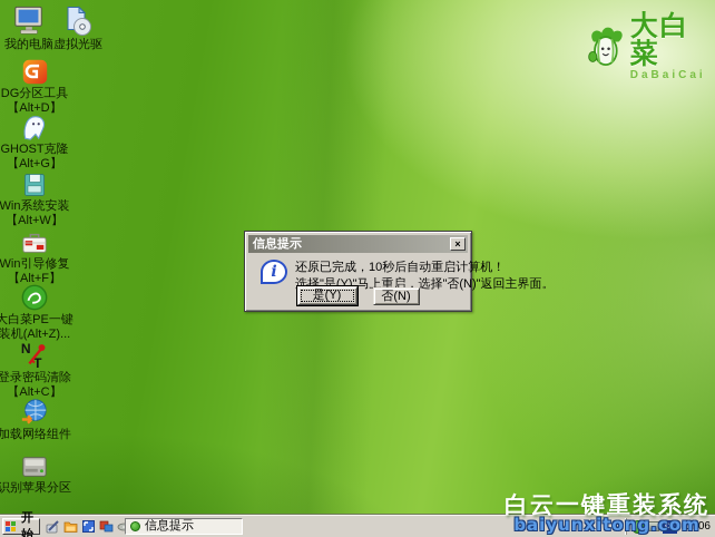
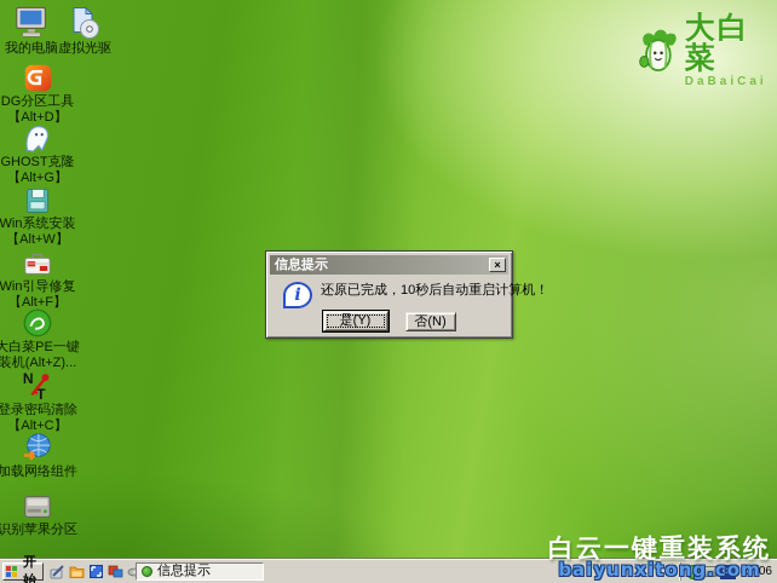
  大白菜
  DaBaiCai
  我的电脑
  虚拟光驱
  DG分区工具
  【Alt+D】
  GHOST克隆
  【Alt+G】
  Win系统安装
  【Alt+W】
  Win引导修复
  【Alt+F】
  大白菜PE一键
  装机(Alt+Z)...
  N
  T
  登录密码清除
  【Alt+C】
  加载网络组件
  识别苹果分区
  信息提示
  ×
  i
  还原已完成，10秒后自动重启计算机！
- 选择"是(Y)"马上重启，选择"否(N)"返回主界面。
  是(Y)
  否(N)
  白云一键重装系统
  baiyunxitong.com
  开始
  信息提示
  17:06
